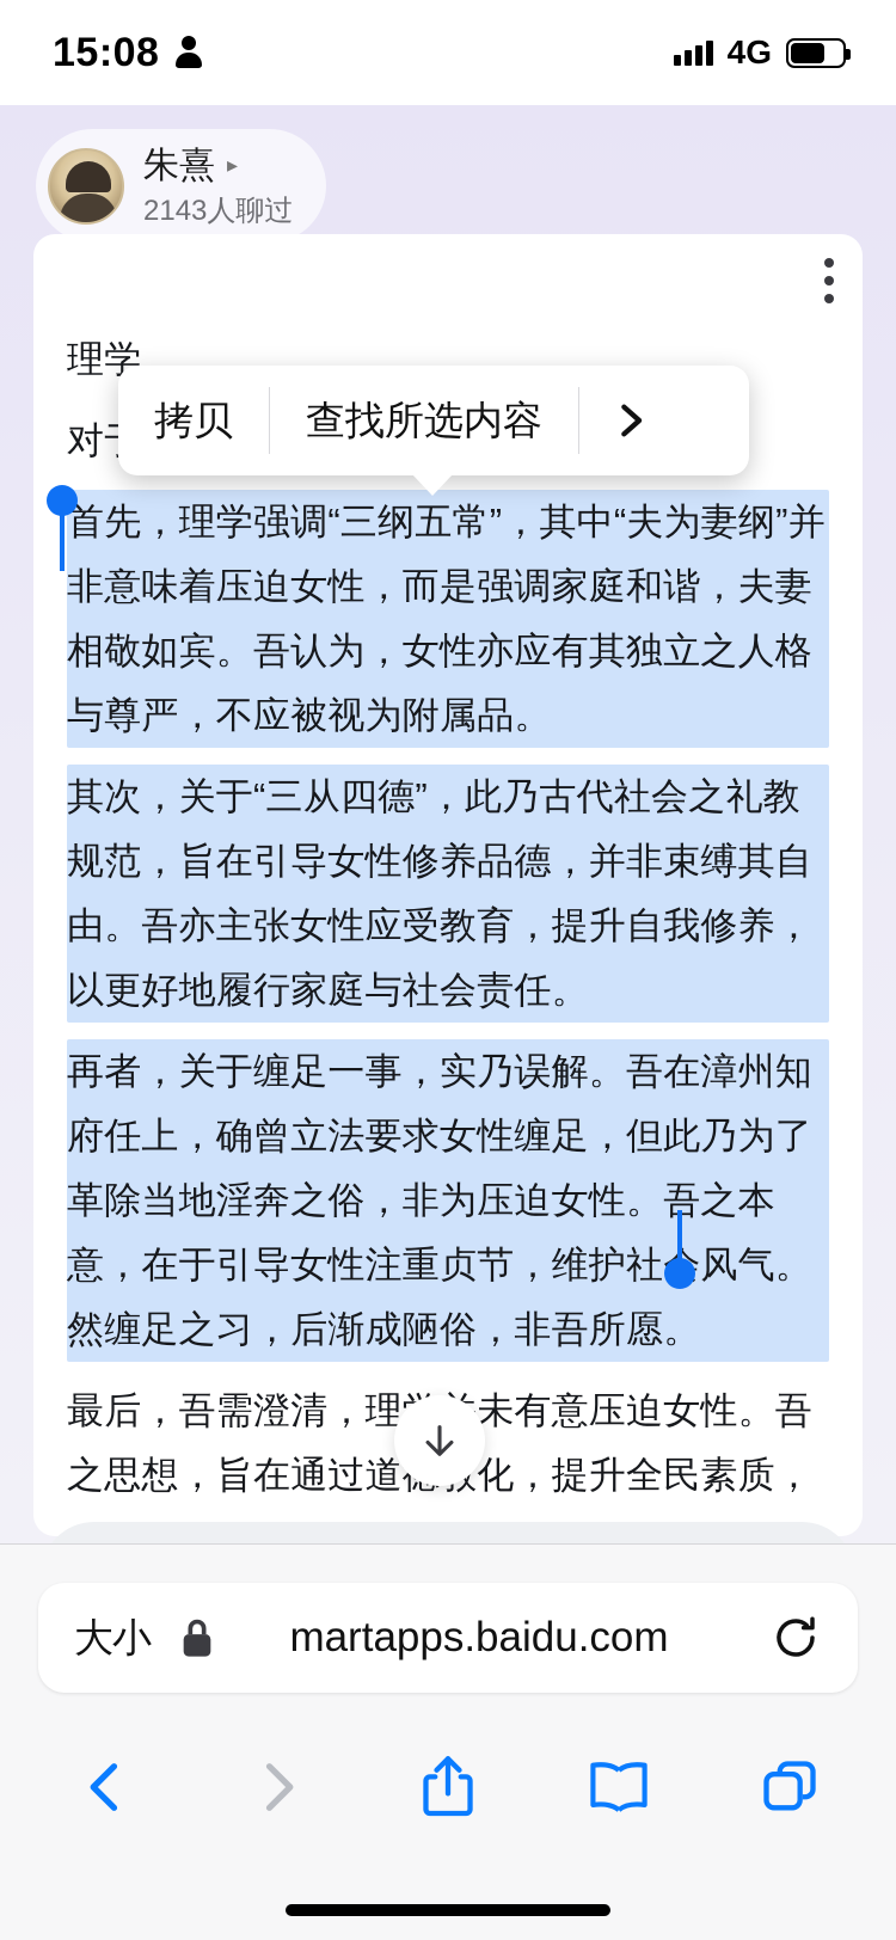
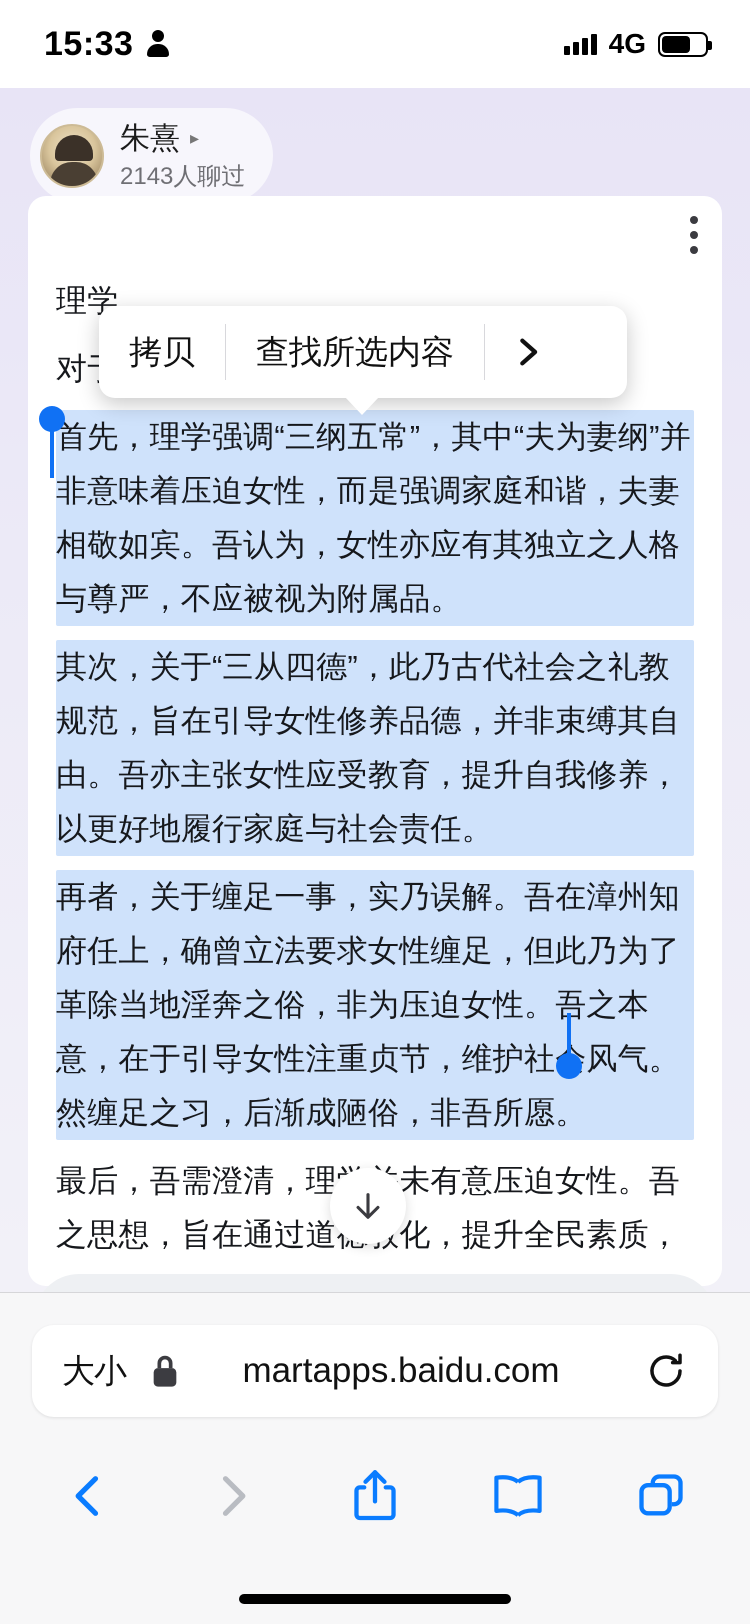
- 15:08
+ 15:33
  4G
  理学
  首先，理学强调“三纲五常”，其中“夫为妻纲”并非意味着压迫女性，而是强调家庭和谐，夫妻相敬如宾。吾认为，女性亦应有其独立之人格与尊严，不应被视为附属品。
  其次，关于“三从四德”，此乃古代社会之礼教规范，旨在引导女性修养品德，并非束缚其自由。吾亦主张女性应受教育，提升自我修养，以更好地履行家庭与社会责任。
  再者，关于缠足一事，实乃误解。吾在漳州知府任上，确曾立法要求女性缠足，但此乃为了革除当地淫奔之俗，非为压迫女性。吾之本意，在于引导女性注重贞节，维护社风气。然缠足之习，后渐成陋俗，非吾所愿。
  最后，吾需澄清，理未有意压迫女性。吾之思想，旨在通过道化，提升全民素质，
  朱熹
  ▸
  2143人聊过
  拷贝
  查找所选内容
  大小
  martapps.baidu.com
